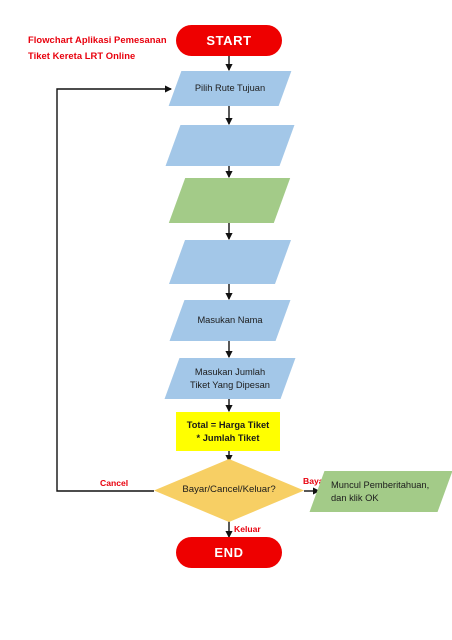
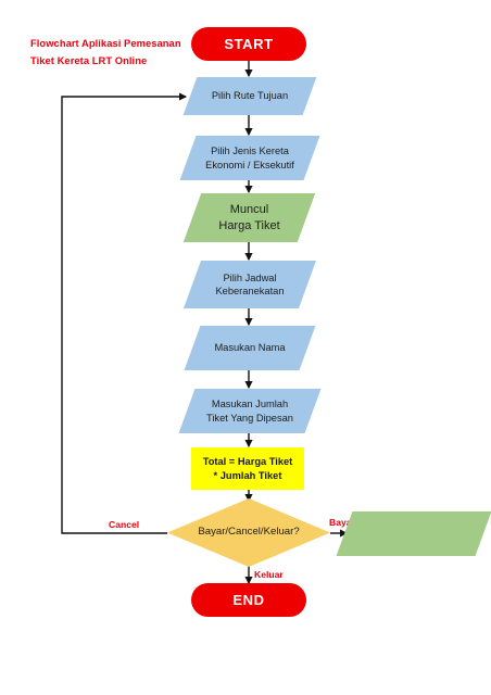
  Flowchart Aplikasi Pemesanan
  Tiket Kereta LRT Online
  START
  Pilih Rute Tujuan
+ Pilih Jenis Kereta
+ Ekonomi / Eksekutif
+ Muncul
+ Harga Tiket
+ Pilih Jadwal
+ Keberanekatan
  Masukan Nama
  Masukan Jumlah
  Tiket Yang Dipesan
  Total = Harga Tiket
  * Jumlah Tiket
  Bayar/Cancel/Keluar?
- Muncul Pemberitahuan,
- dan klik OK
  END
  Cancel
  Keluar
